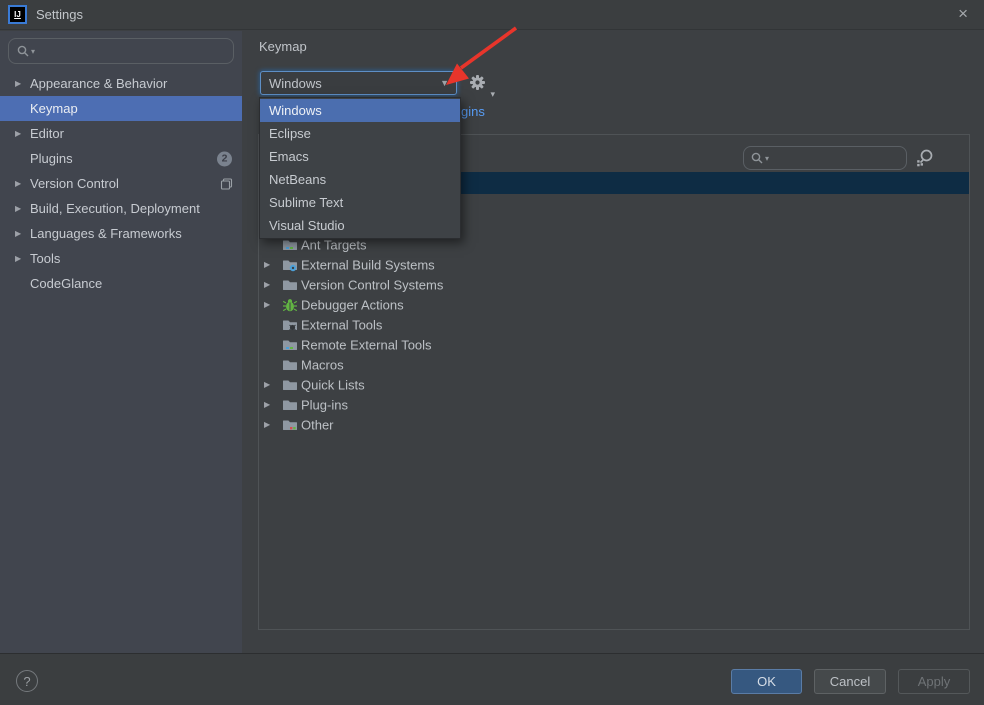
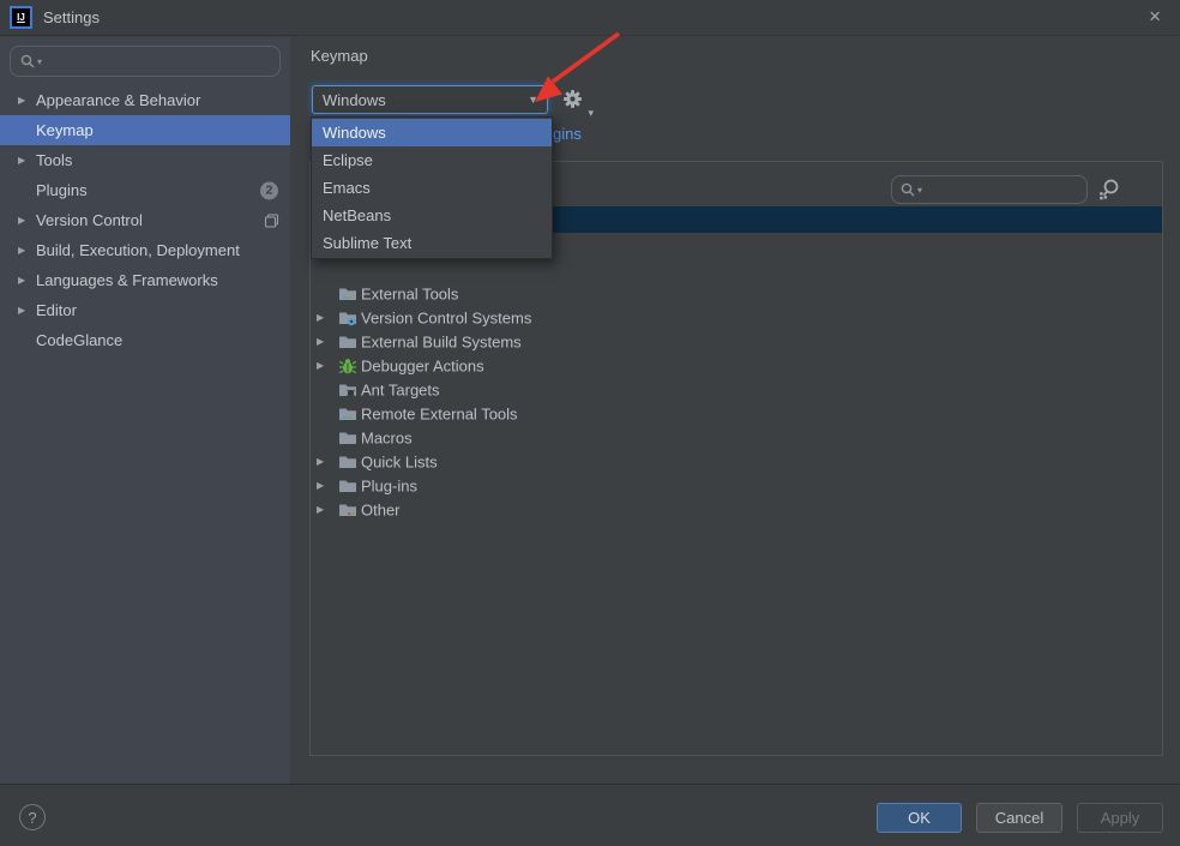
  IJ
  Settings
  ×
  ▾
  ▶
  Appearance & Behavior
  Keymap
  ▶
- Editor
+ Tools
  Plugins
  2
  ▶
  Version Control
  ▶
  Build, Execution, Deployment
  ▶
  Languages & Frameworks
  ▶
- Tools
+ Editor
  CodeGlance
  Keymap
  Windows
  ▼
  ▾
  gins
  ▾
- Ant Targets
+ External Tools
  ▶
- External Build Systems
+ Version Control Systems
  ▶
- Version Control Systems
+ External Build Systems
  ▶
  Debugger Actions
- External Tools
+ Ant Targets
  Remote External Tools
  Macros
  ▶
  Quick Lists
  ▶
  Plug-ins
  ▶
  Other
  Windows
  Eclipse
  Emacs
  NetBeans
  Sublime Text
- Visual Studio
  ?
  OK
  Cancel
  Apply
